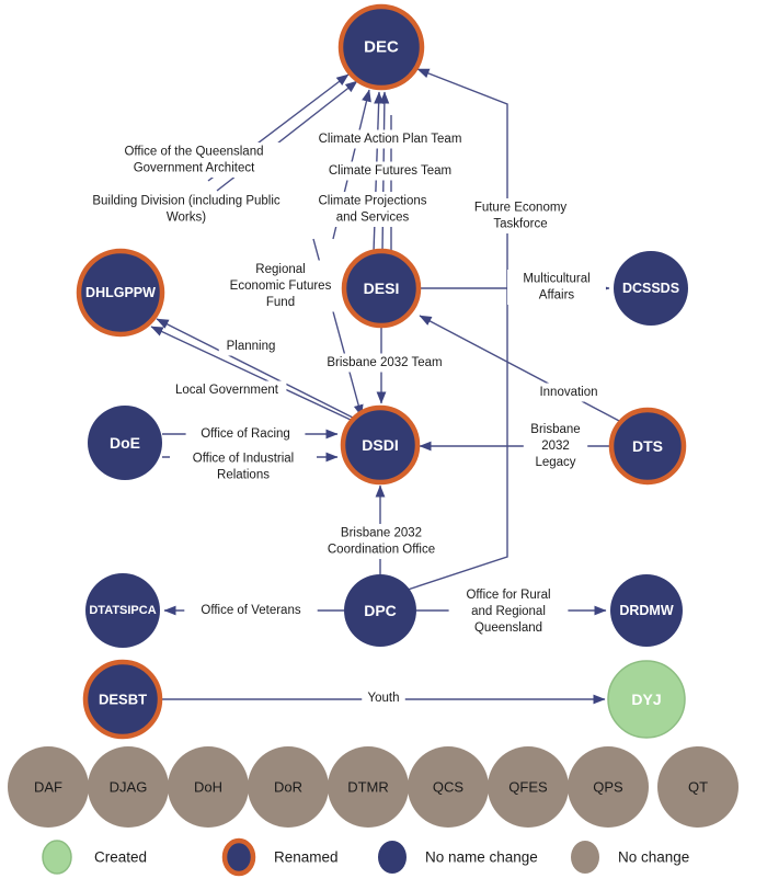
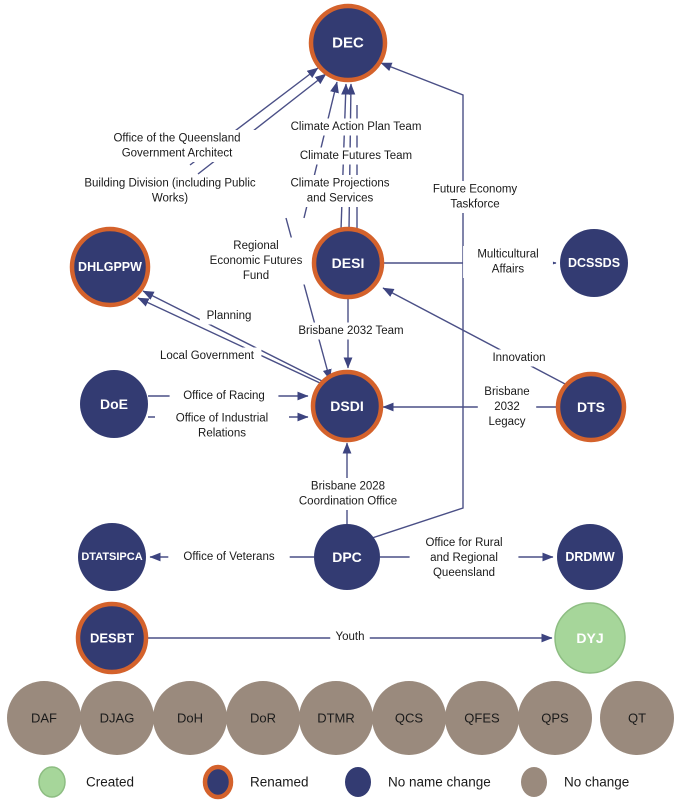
  DEC
  DHLGPPW
  DESI
  DCSSDS
  DoE
  DSDI
  DTS
  DTATSIPCA
  DPC
  DRDMW
  DESBT
  DYJ
  DAF
  DJAG
  DoH
  DoR
  DTMR
  QCS
  QFES
  QPS
  QT
  Office of the Queensland Government Architect
  Building Division (including Public Works)
  Climate Action Plan Team
  Climate Futures Team
  Climate Projections and Services
  Future Economy Taskforce
  Regional Economic Futures Fund
  Multicultural Affairs
  Planning
  Brisbane 2032 Team
  Local Government
  Innovation
  Office of Racing
  Office of Industrial Relations
  Brisbane 2032 Legacy
- Brisbane 2032 Coordination Office
+ Brisbane 2028 Coordination Office
  Office of Veterans
  Office for Rural and Regional Queensland
  Youth
  Created
  Renamed
  No name change
  No change
